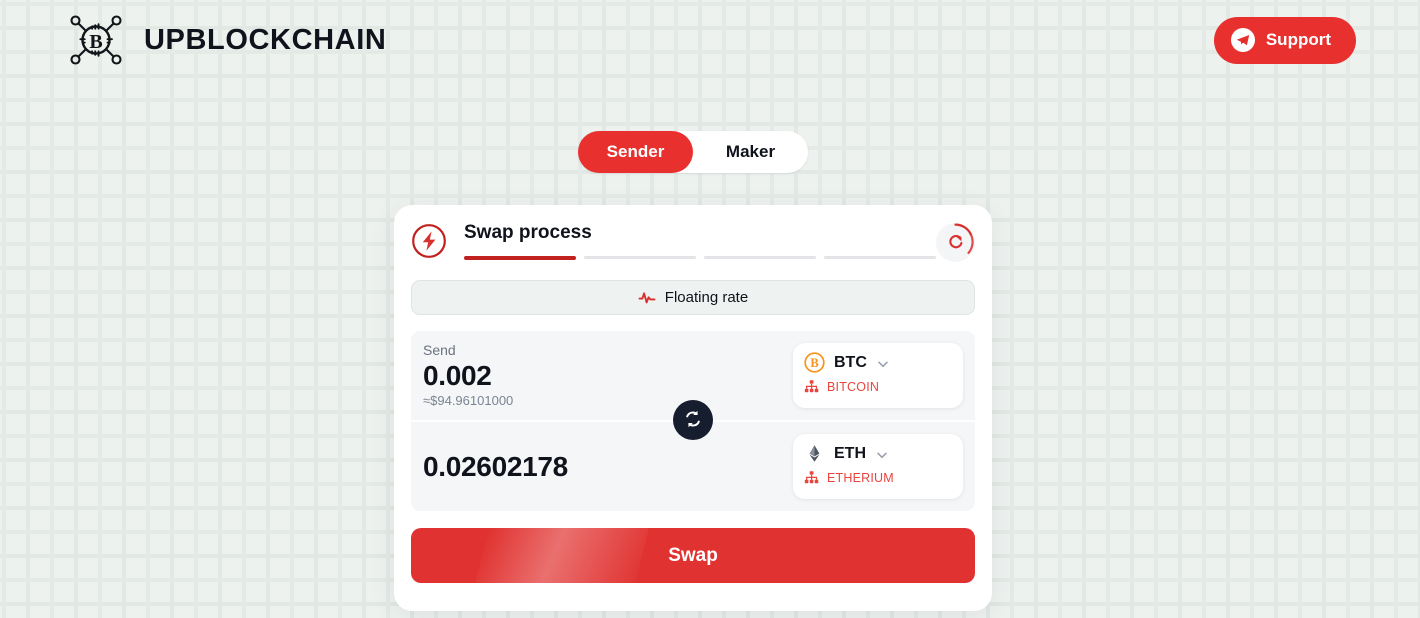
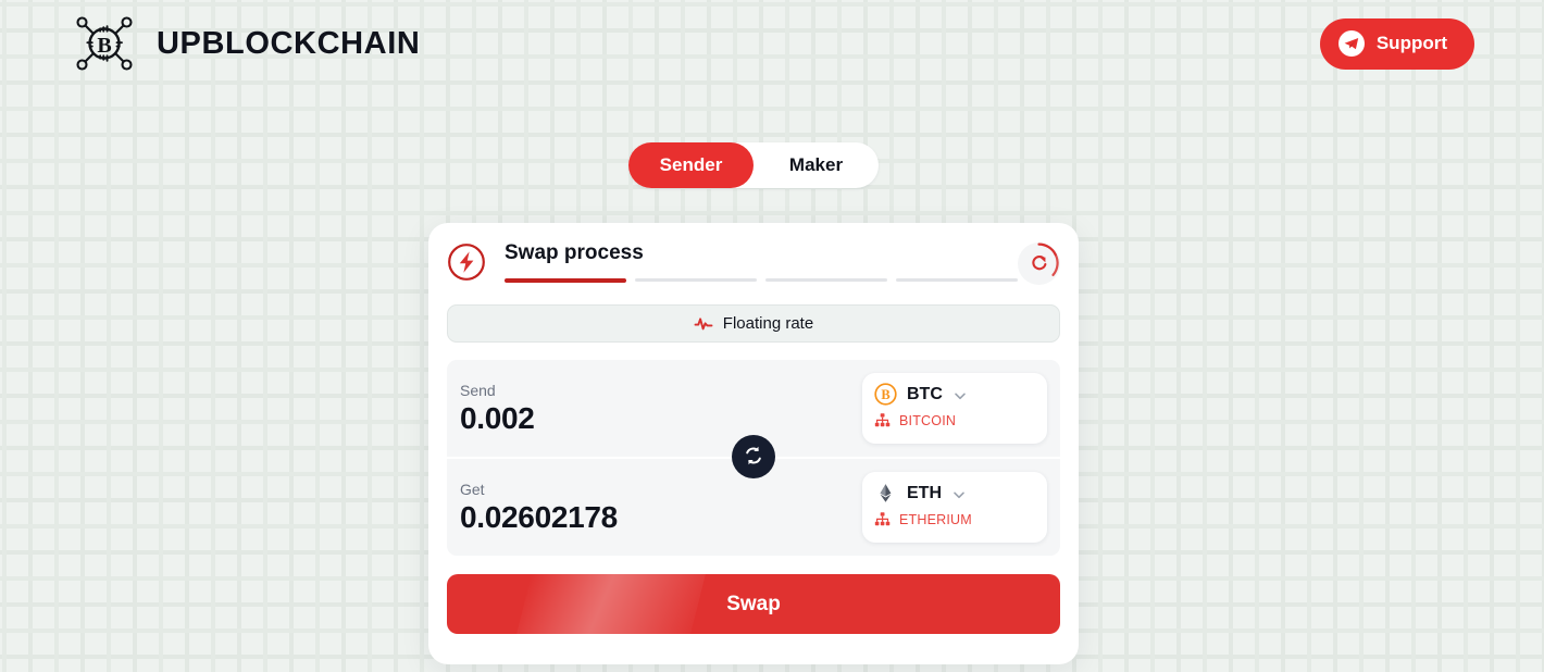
  B
  UPBLOCKCHAIN
  Support
  Sender
  Maker
  Swap process
  Floating rate
  Send
  0.002
- ≈$94.96101000
  B
  BTC
  BITCOIN
+ Get
  0.02602178
  ETH
  ETHERIUM
  Swap
